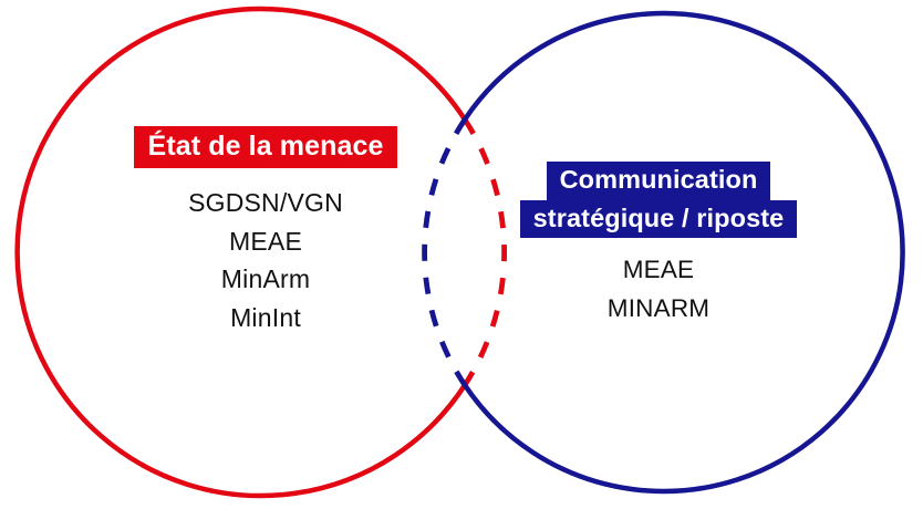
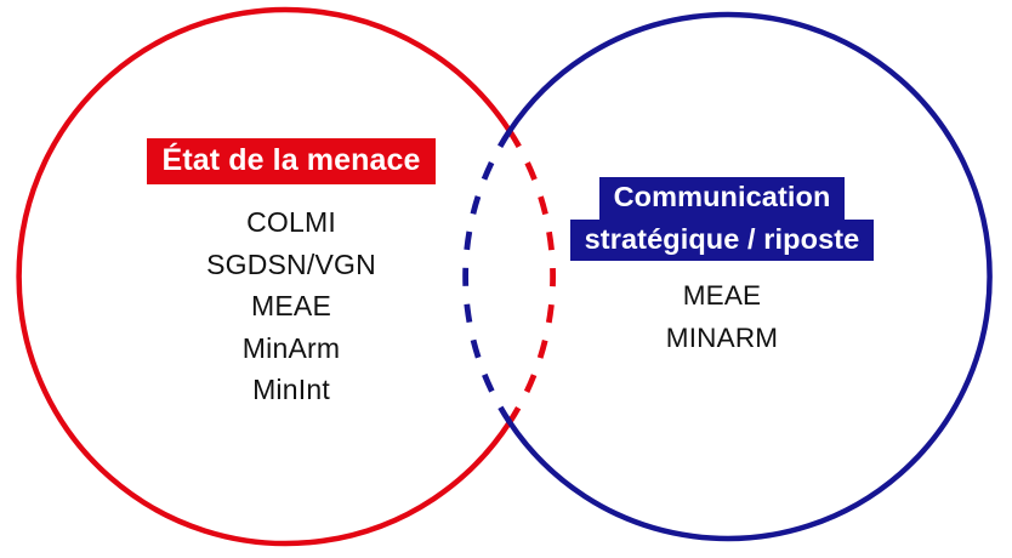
  État de la menace
+ COLMI
  SGDSN/VGN
  MEAE
  MinArm
  MinInt
  Communication
  stratégique / riposte
  MEAE
  MINARM
